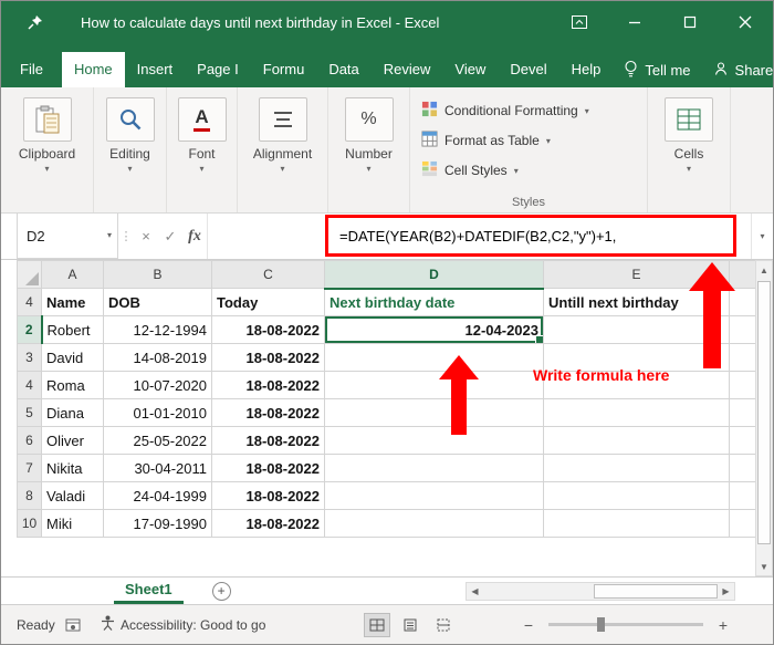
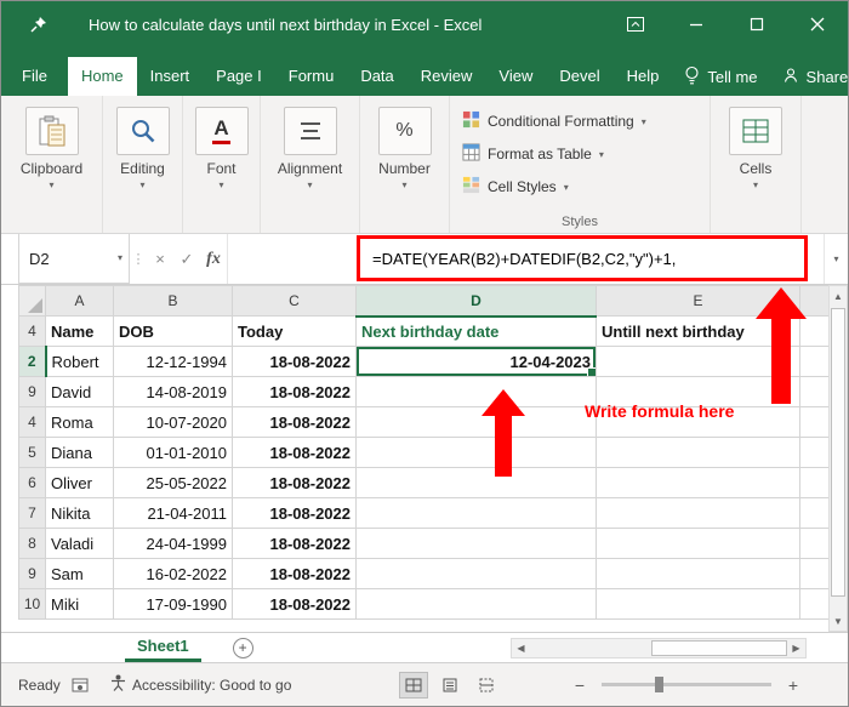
  How to calculate days until next birthday in Excel - Excel
  File
  Home
  Insert
  Page I
  Formu
  Data
  Review
  View
  Devel
  Help
  Tell me
  Share
  Clipboard
  ▾
  Editing
  ▾
  A
  Font
  ▾
  Alignment
  ▾
  %
  Number
  ▾
  Conditional Formatting
  ▾
  Format as Table
  ▾
  Cell Styles
  ▾
  Styles
  Cells
  ▾
  D2
  ▾
  ⋮
  ×
  ✓
  fx
  =DATE(YEAR(B2)+DATEDIF(B2,C2,"y")+1,
  ▾
  	A	B	C	D	E
  4	Name	DOB	Today	Next birthday date	Untill next birthday
  2	Robert	12-12-1994	18-08-2022	12-04-2023
- 3	David	14-08-2019	18-08-2022
+ 9	David	14-08-2019	18-08-2022
  4	Roma	10-07-2020	18-08-2022
  5	Diana	01-01-2010	18-08-2022
  6	Oliver	25-05-2022	18-08-2022
- 7	Nikita	30-04-2011	18-08-2022
+ 7	Nikita	21-04-2011	18-08-2022
  8	Valadi	24-04-1999	18-08-2022
+ 9	Sam	16-02-2022	18-08-2022
  10	Miki	17-09-1990	18-08-2022
  ▲
  ▼
  Write formula here
  Sheet1
  +
  ◀
  ▶
  Ready
  Accessibility: Good to go
  −
  +
